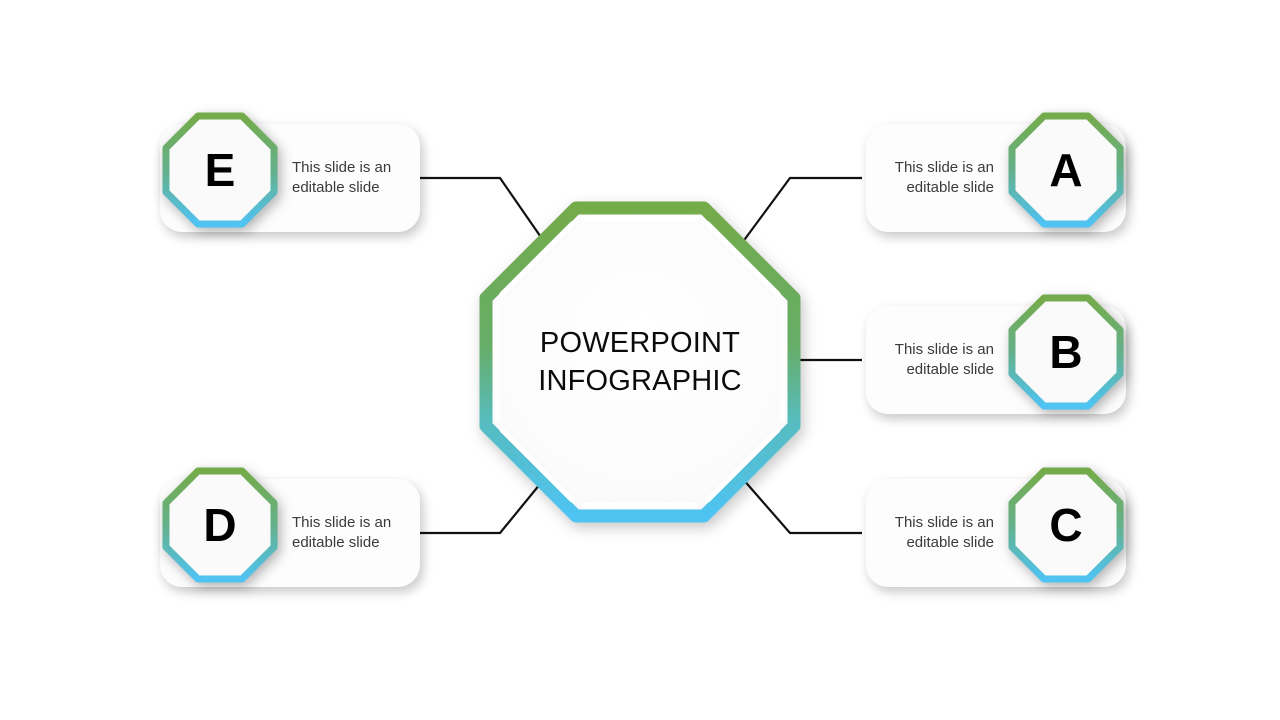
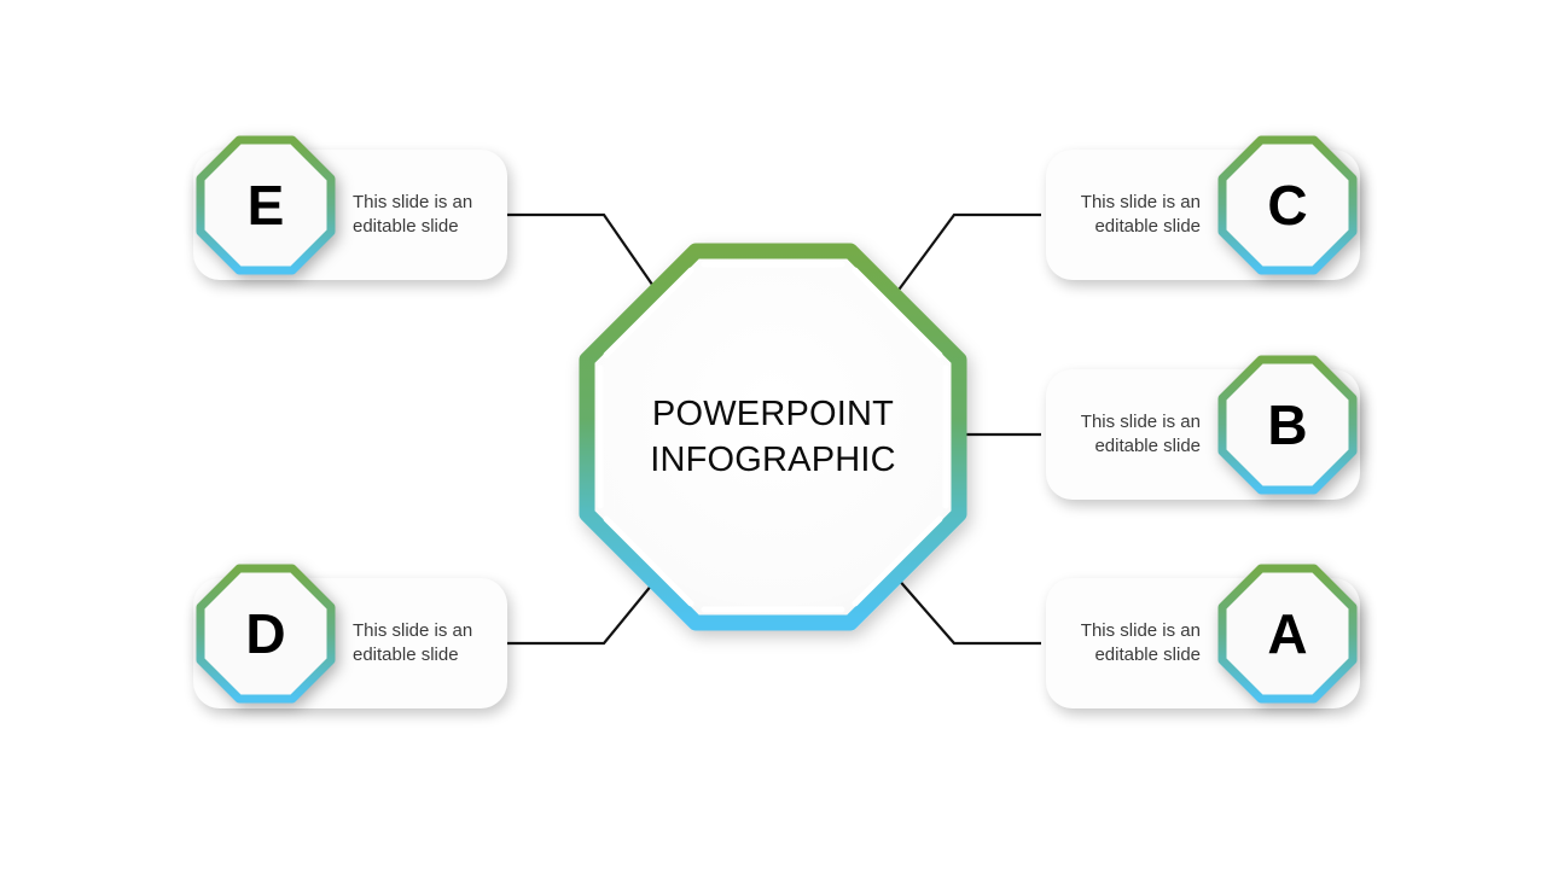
  POWERPOINT
  INFOGRAPHIC
  This slide is an
  editable slide
  E
  This slide is an
  editable slide
  D
  This slide is an
  editable slide
- A
+ C
  This slide is an
  editable slide
  B
  This slide is an
  editable slide
- C
+ A
